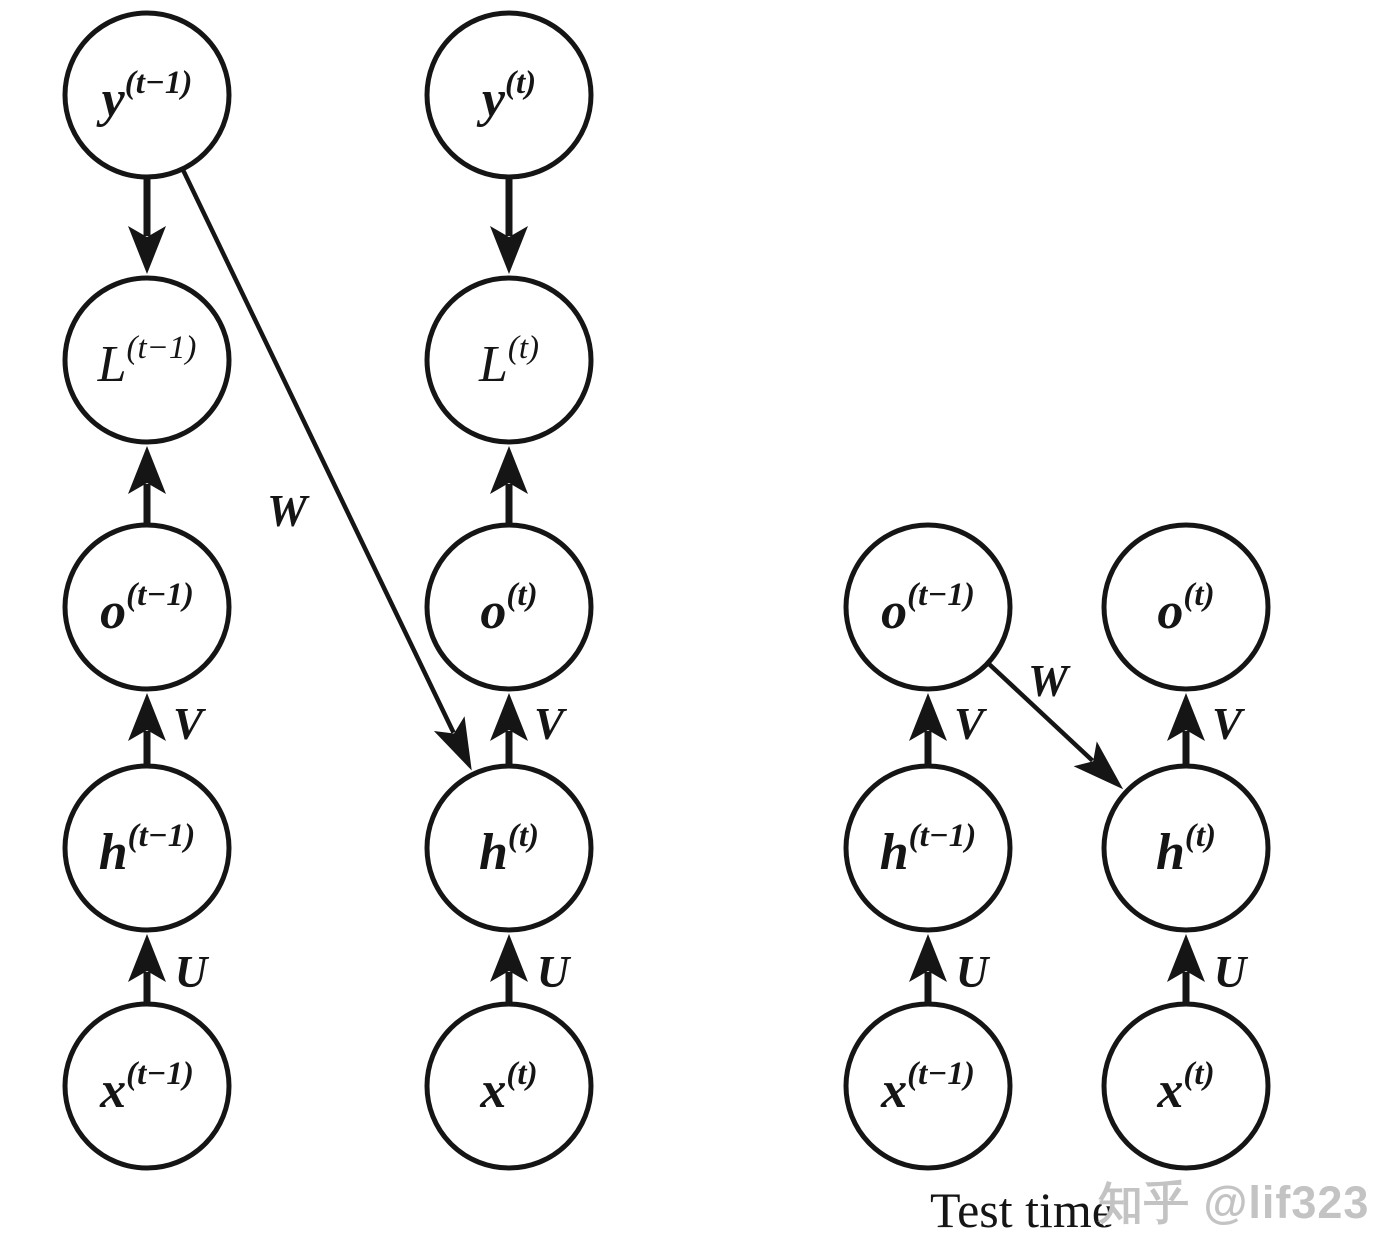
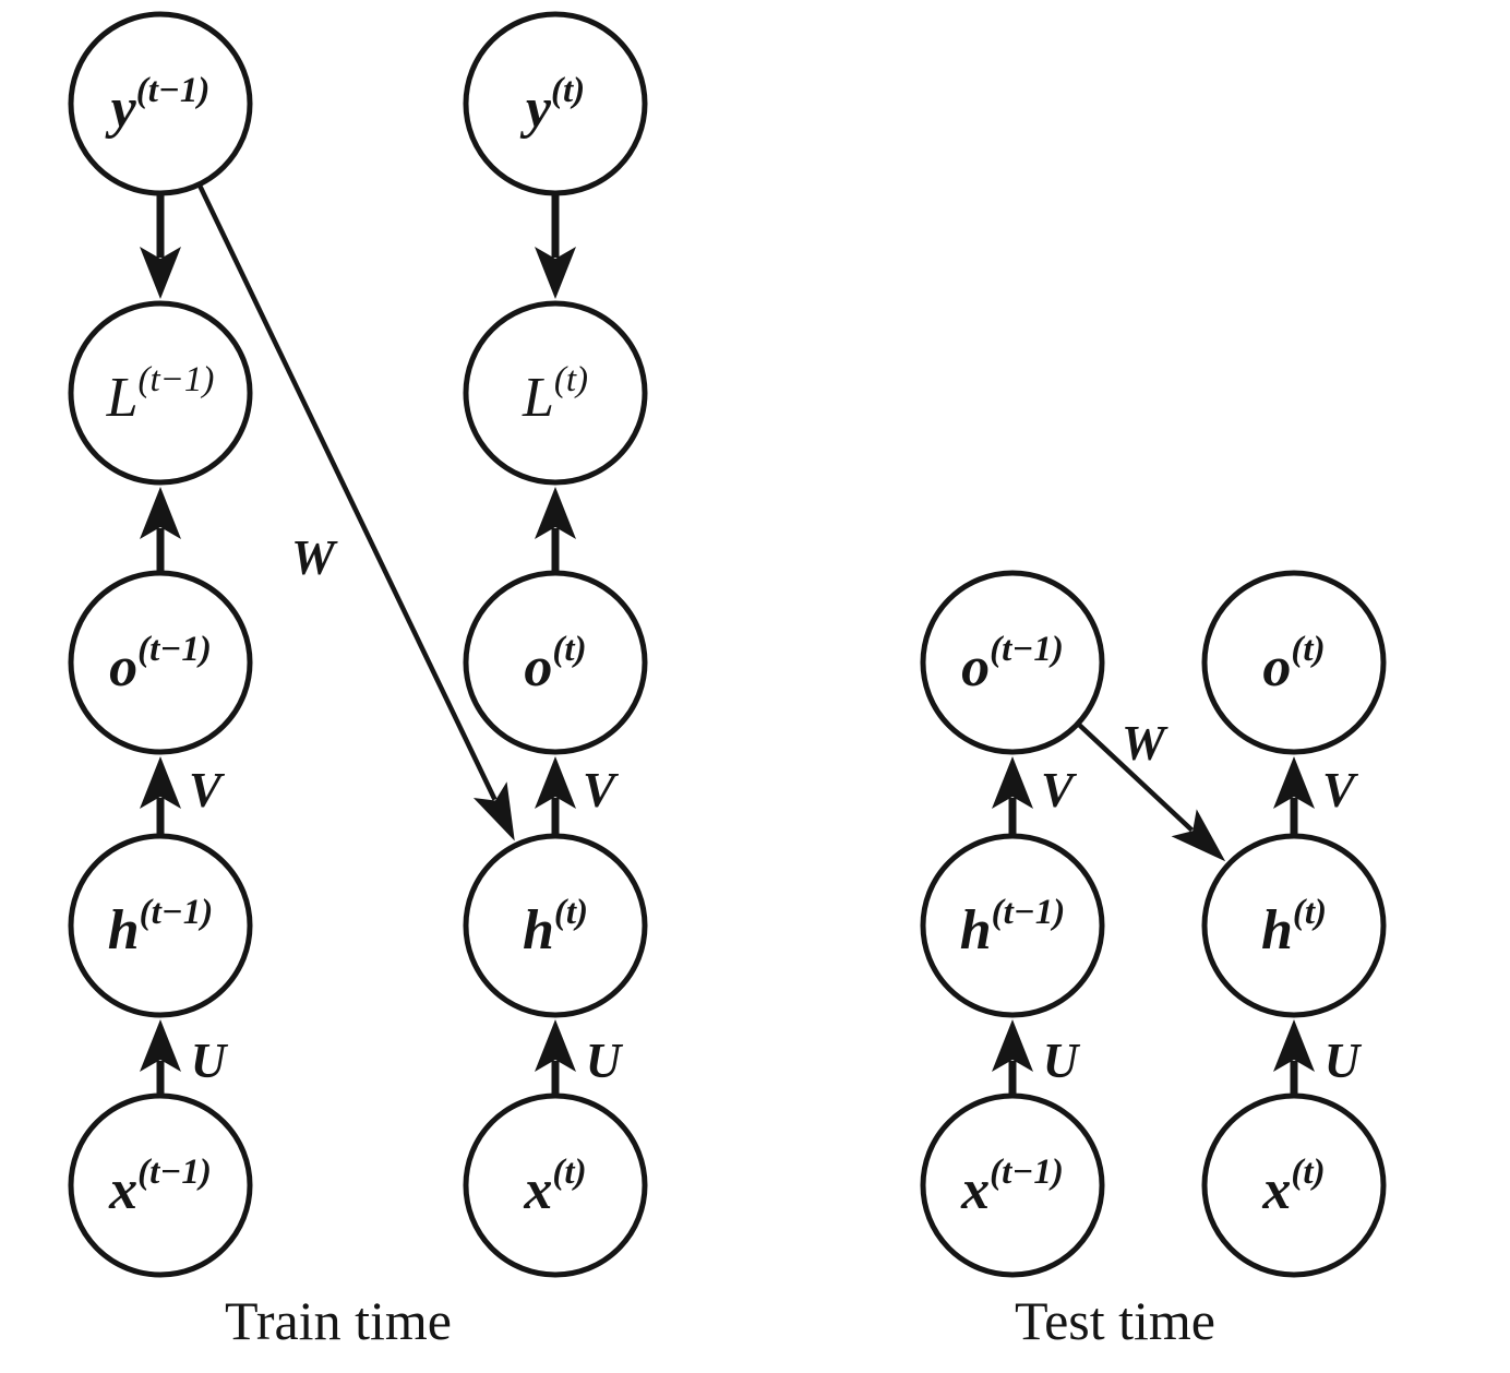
  y(t−1)
  y(t)
  L(t−1)
  L(t)
  o(t−1)
  o(t)
  h(t−1)
  h(t)
  x(t−1)
  x(t)
  o(t−1)
  o(t)
  h(t−1)
  h(t)
  x(t−1)
  x(t)
  V
  V
  U
  U
  W
  V
  V
  U
  U
  W
+ Train time
  Test time
- 知乎 @lif323
